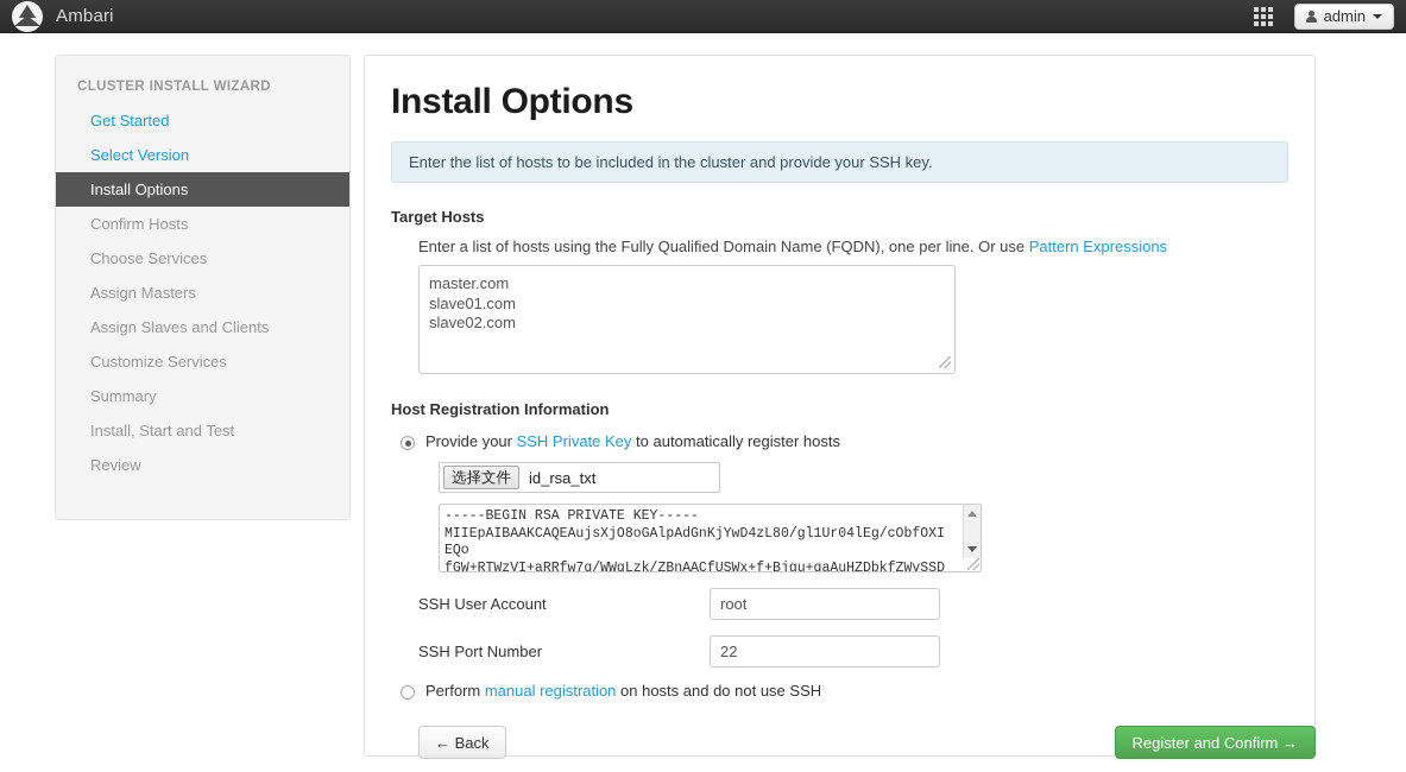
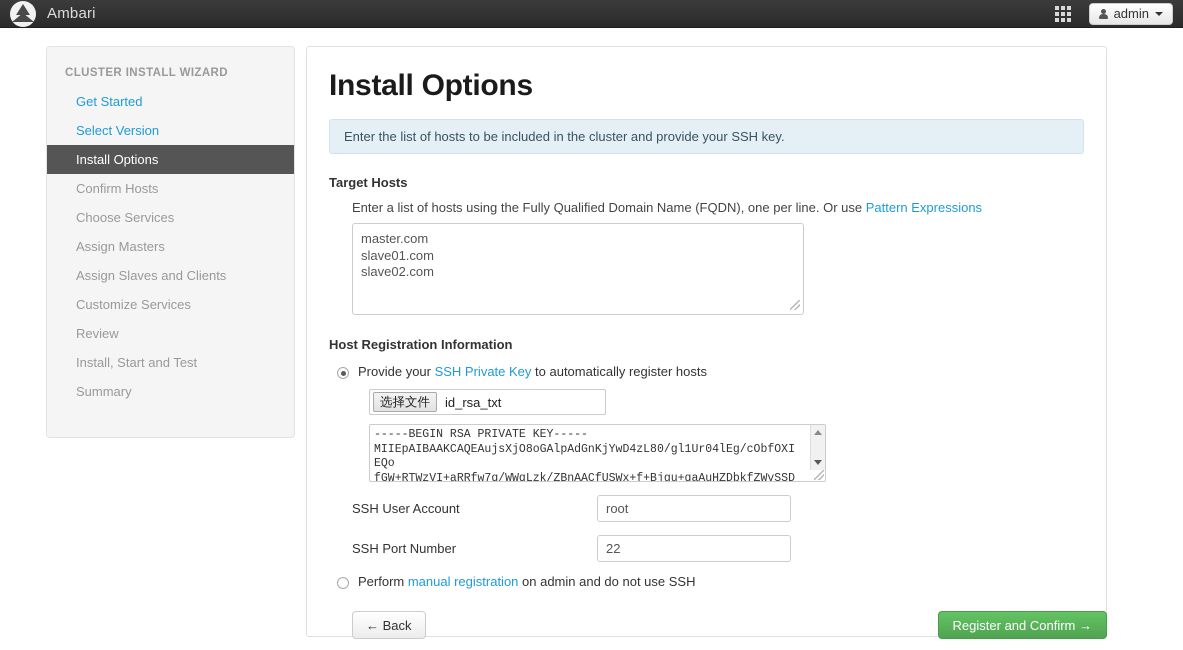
  Ambari
  admin
  CLUSTER INSTALL WIZARD
  Get Started
  Select Version
  Install Options
  Confirm Hosts
  Choose Services
  Assign Masters
  Assign Slaves and Clients
  Customize Services
- Summary
+ Review
  Install, Start and Test
- Review
+ Summary
  Install Options
  Enter the list of hosts to be included in the cluster and provide your SSH key.
  Target Hosts
  Enter a list of hosts using the Fully Qualified Domain Name (FQDN), one per line. Or use Pattern Expressions
  master.com
  slave01.com
  slave02.com
  Host Registration Information
  Provide your SSH Private Key to automatically register hosts
  选择文件
  id_rsa_txt
  -----BEGIN RSA PRIVATE KEY-----
  MIIEpAIBAAKCAQEAujsXjO8oGAlpAdGnKjYwD4zL80/gl1Ur04lEg/cObfOXI
  EQo
  fGW+RTWzVI+aRRfw7q/WWqLzk/ZBnAACfUSWx+f+Bjgu+qaAuHZDbkfZWvSSD
  SSH User Account
  root
  SSH Port Number
  22
- Perform manual registration on hosts and do not use SSH
+ Perform manual registration on admin and do not use SSH
  ← Back
  Register and Confirm →
